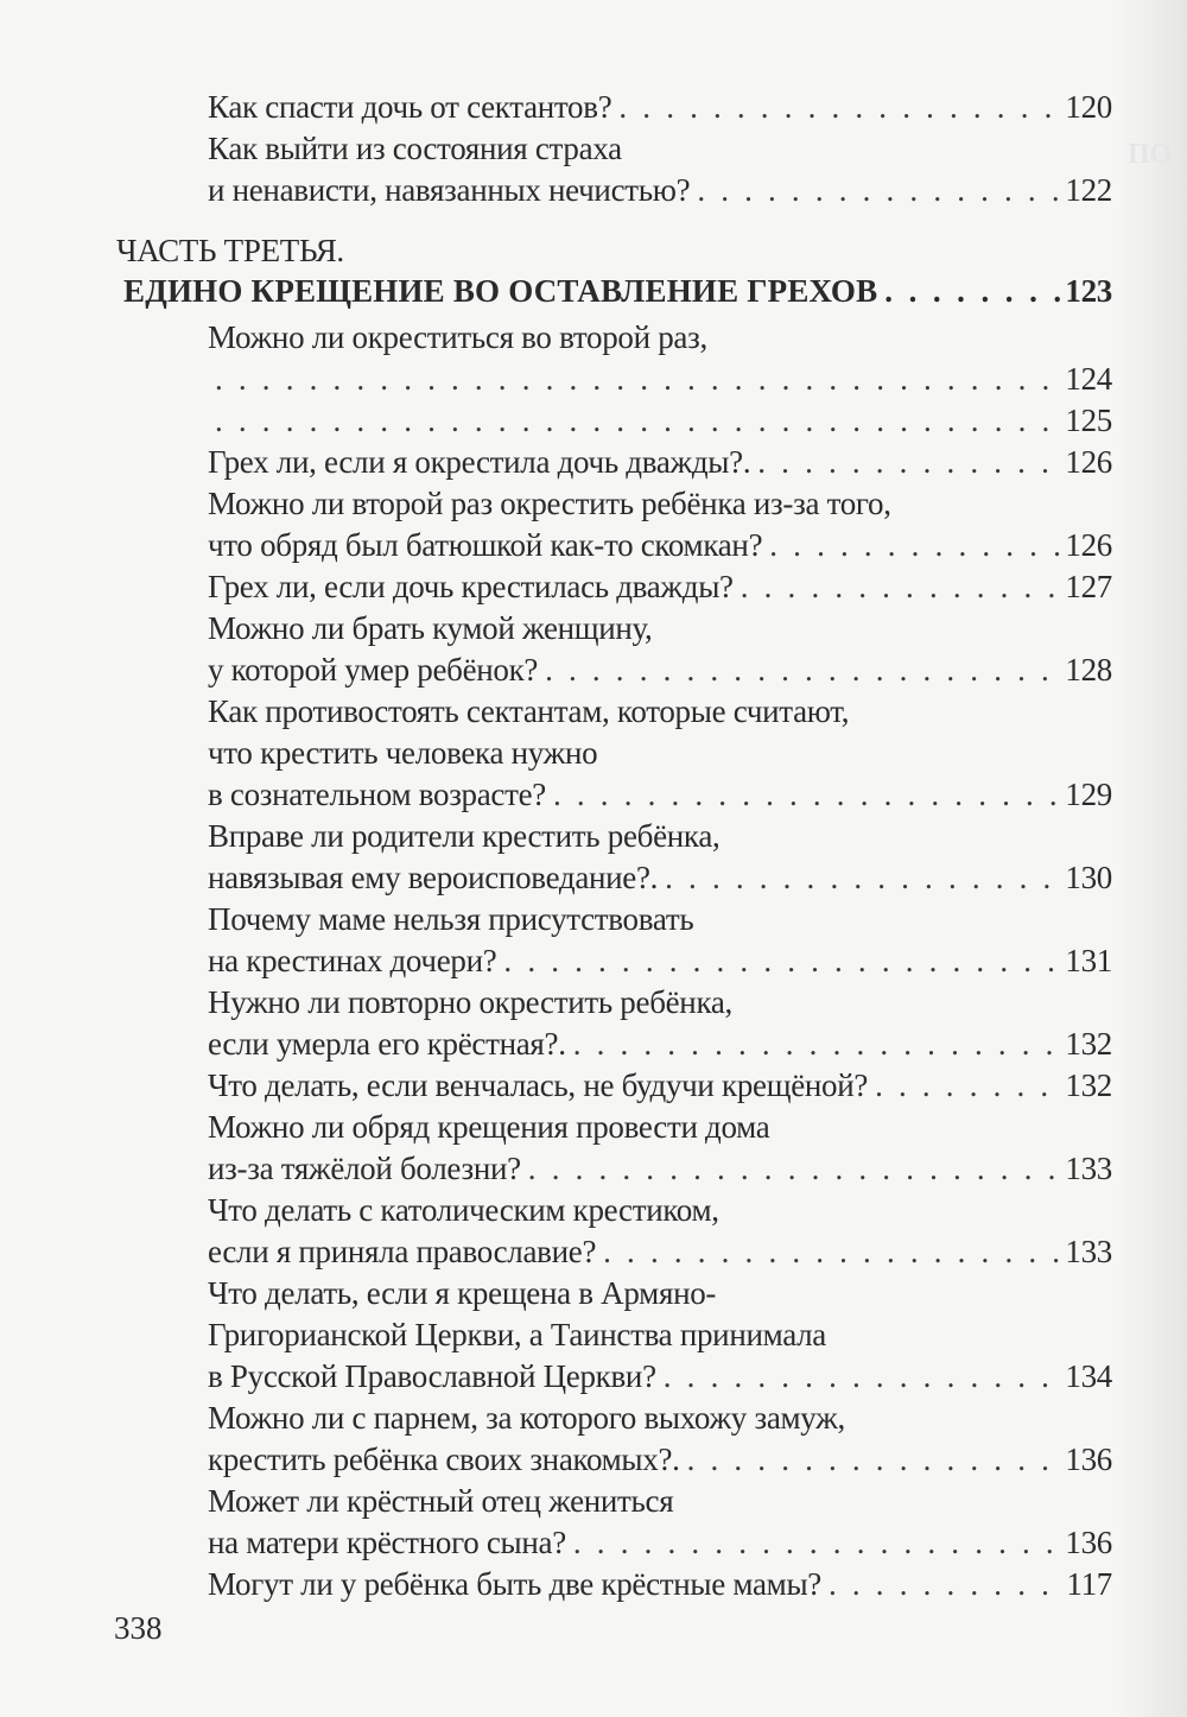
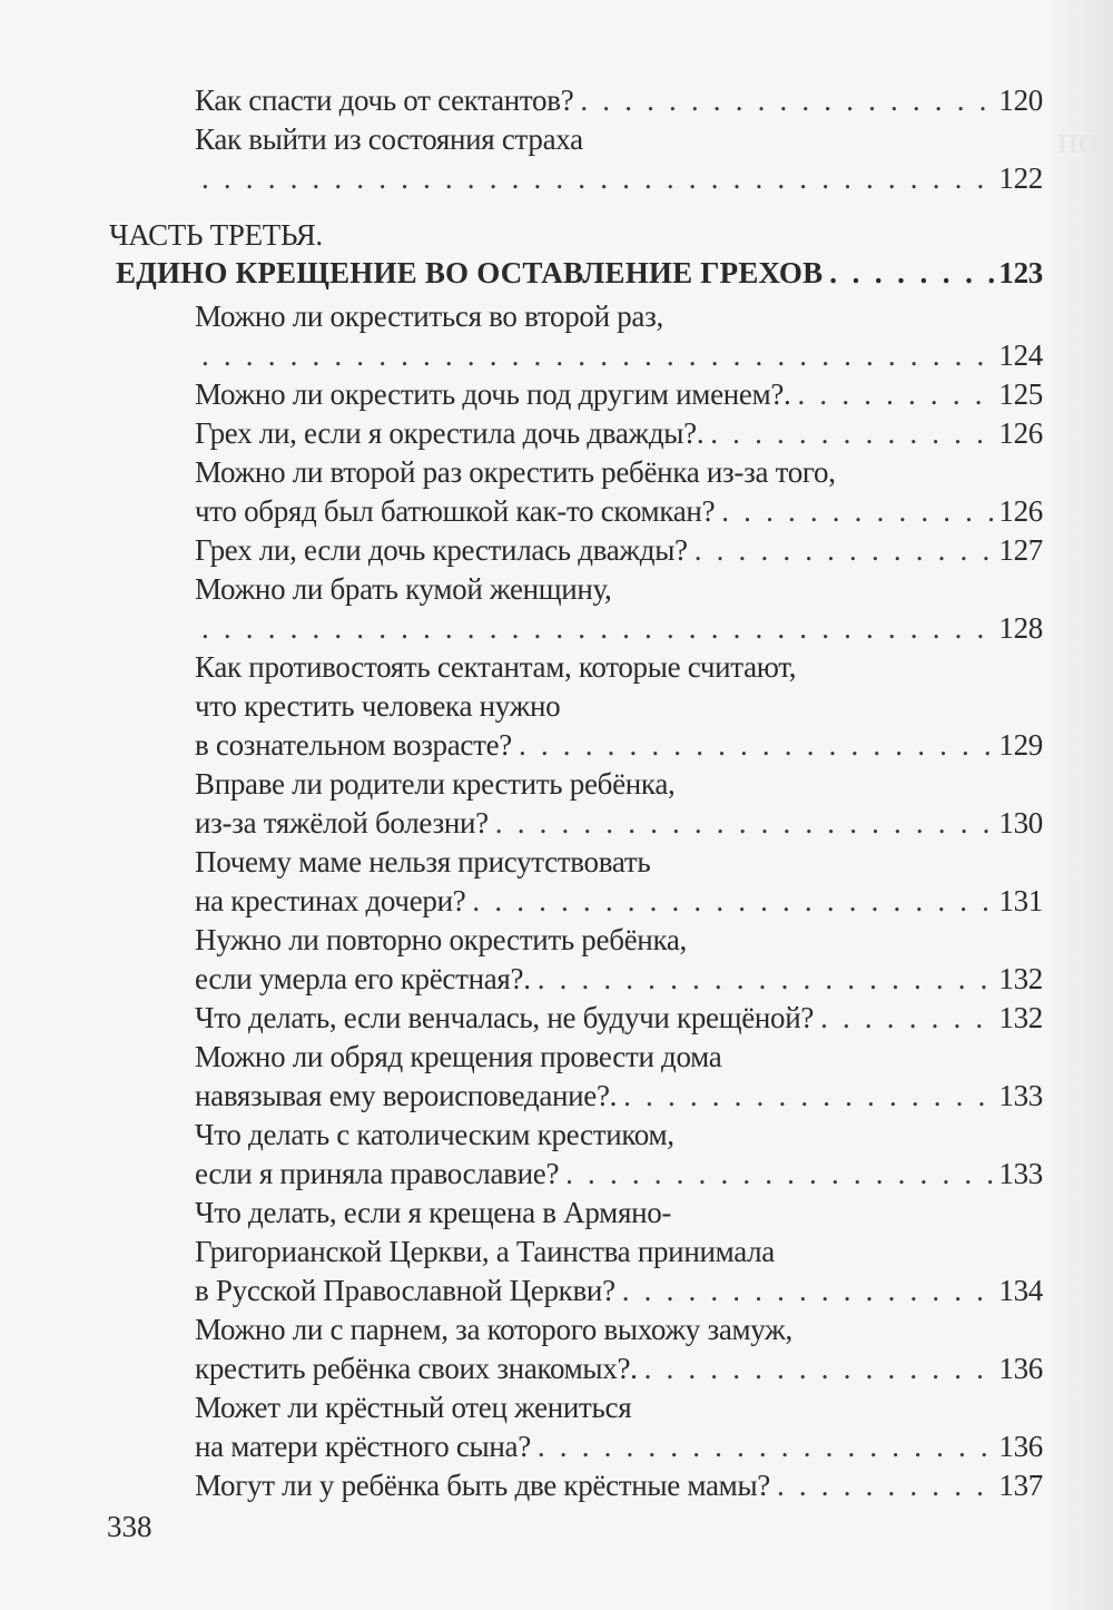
  Как спасти дочь от сектантов?
  120
  Как выйти из состояния страха
- и ненависти, навязанных нечистью?
  122
  ЧАСТЬ ТРЕТЬЯ.
  ЕДИНО КРЕЩЕНИЕ ВО ОСТАВЛЕНИЕ ГРЕХОВ
  123
  Можно ли окреститься во второй раз,
  124
+ Можно ли окрестить дочь под другим именем?.
  125
  Грех ли, если я окрестила дочь дважды?.
  126
  Можно ли второй раз окрестить ребёнка из-за того,
  что обряд был батюшкой как-то скомкан?
  126
  Грех ли, если дочь крестилась дважды?
  127
  Можно ли брать кумой женщину,
- у которой умер ребёнок?
  128
  Как противостоять сектантам, которые считают,
  что крестить человека нужно
  в сознательном возрасте?
  129
  Вправе ли родители крестить ребёнка,
- навязывая ему вероисповедание?.
+ из-за тяжёлой болезни?
  130
  Почему маме нельзя присутствовать
  на крестинах дочери?
  131
  Нужно ли повторно окрестить ребёнка,
  если умерла его крёстная?.
  132
  Что делать, если венчалась, не будучи крещёной?
  132
  Можно ли обряд крещения провести дома
- из-за тяжёлой болезни?
+ навязывая ему вероисповедание?.
  133
  Что делать с католическим крестиком,
  если я приняла православие?
  133
  Что делать, если я крещена в Армяно-
  Григорианской Церкви, а Таинства принимала
  в Русской Православной Церкви?
  134
  Можно ли с парнем, за которого выхожу замуж,
  крестить ребёнка своих знакомых?.
  136
  Может ли крёстный отец жениться
  на матери крёстного сына?
  136
  Могут ли у ребёнка быть две крёстные мамы?
- 117
+ 137
  338
